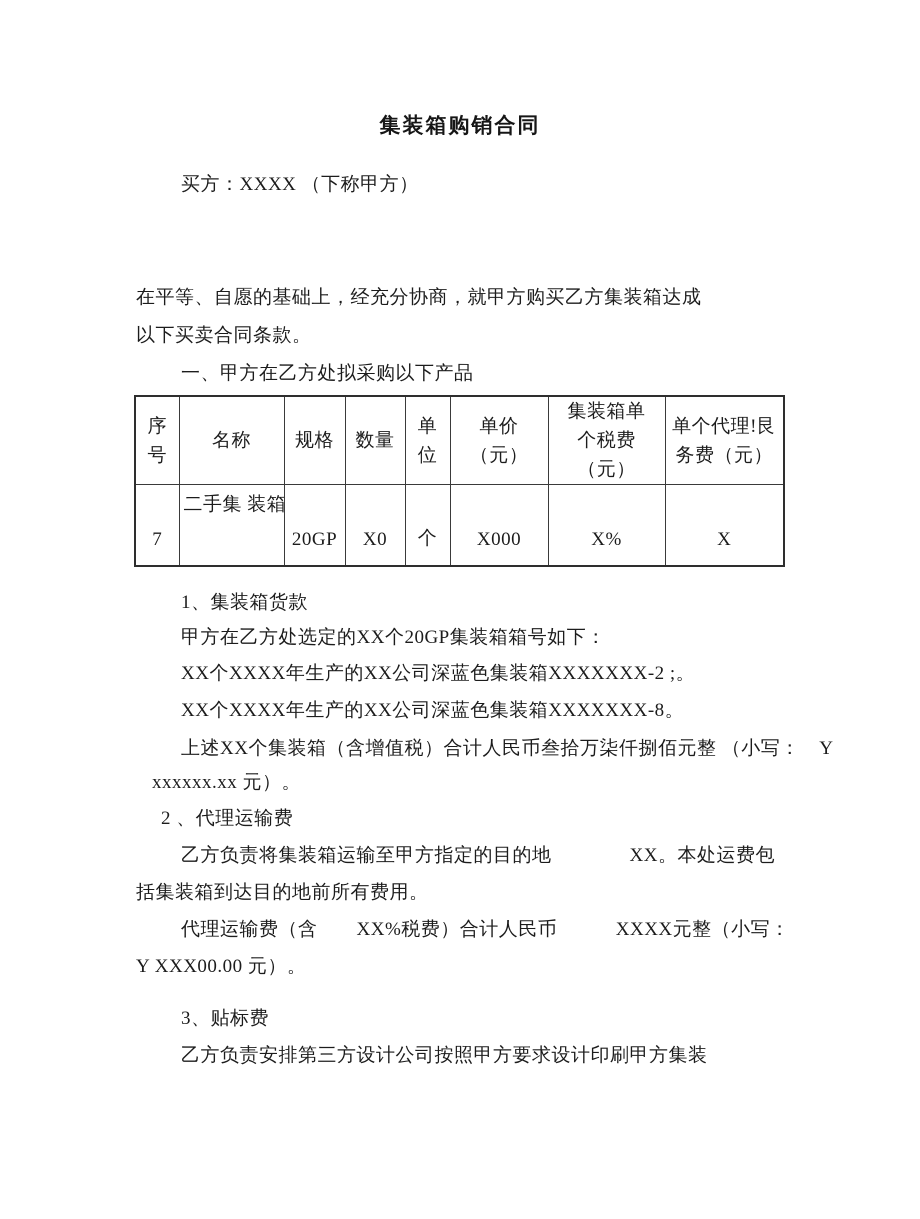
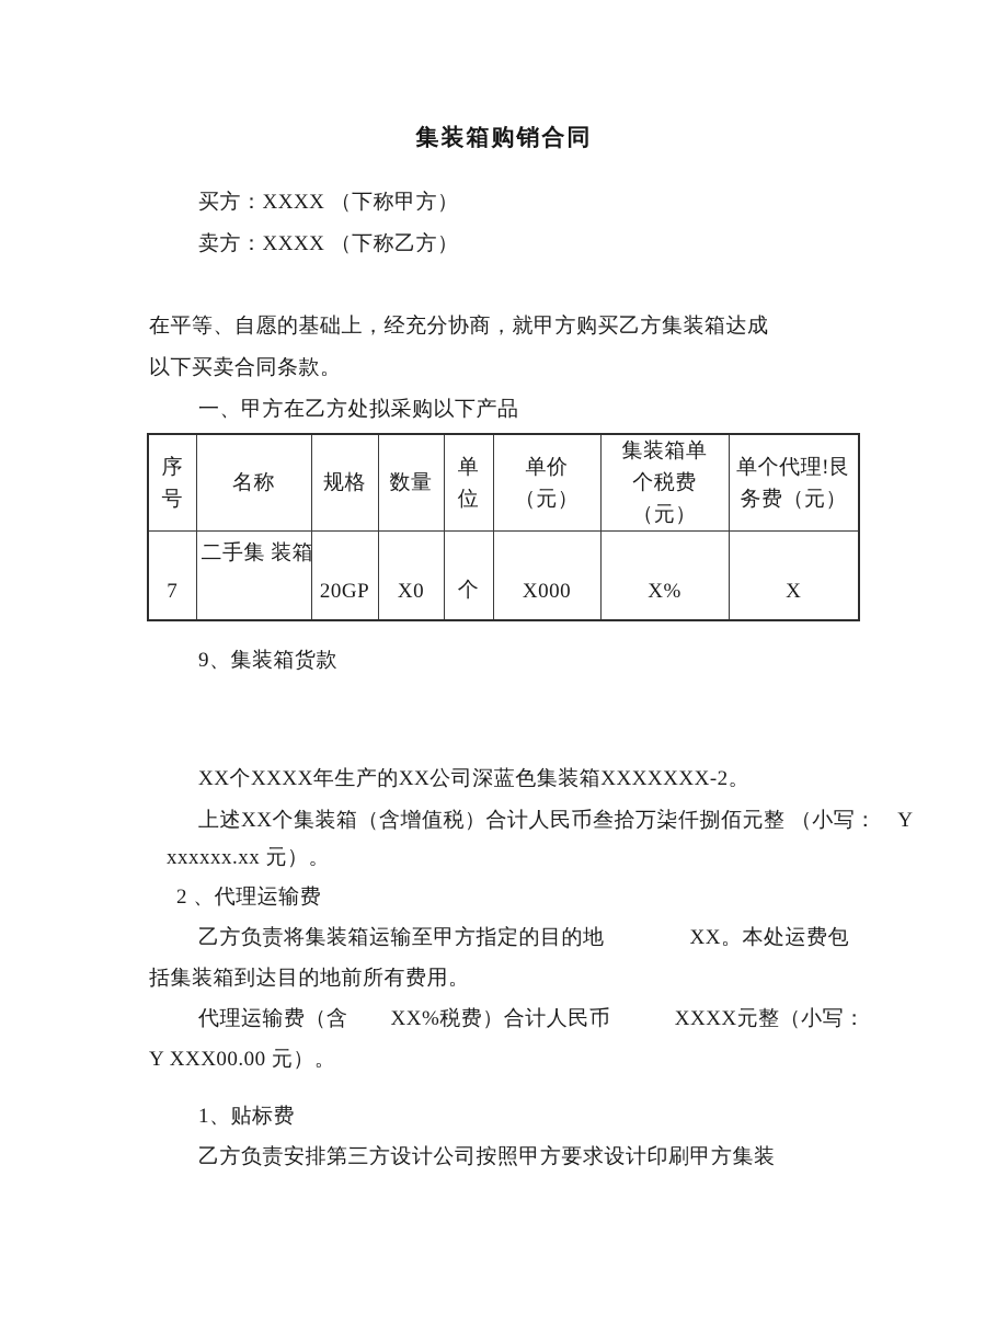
  集装箱购销合同
  买方：XXXX （下称甲方）
+ 卖方：XXXX （下称乙方）
  在平等、自愿的基础上，经充分协商，就甲方购买乙方集装箱达成
  以下买卖合同条款。
  一、甲方在乙方处拟采购以下产品
  序 号	名称	规格	数量	单 位	单价 （元）	集装箱单 个税费 （元）	单个代理!艮 务费（元）
  7	二手集 装箱	20GP	X0	个	X000	X%	X
- 1、集装箱货款
+ 9、集装箱货款
- 甲方在乙方处选定的XX个20GP集装箱箱号如下：
- XX个XXXX年生产的XX公司深蓝色集装箱XXXXXXX-2 ;。
- XX个XXXX年生产的XX公司深蓝色集装箱XXXXXXX-8。
+ XX个XXXX年生产的XX公司深蓝色集装箱XXXXXXX-2。
  上述XX个集装箱（含增值税）合计人民币叁拾万柒仟捌佰元整 （小写： Y
  xxxxxx.xx 元）。
  2 、代理运输费
  乙方负责将集装箱运输至甲方指定的目的地 XX。本处运费包
  括集装箱到达目的地前所有费用。
  代理运输费（含 XX%税费）合计人民币 XXXX元整（小写：
  Y XXX00.00 元）。
- 3、贴标费
+ 1、贴标费
  乙方负责安排第三方设计公司按照甲方要求设计印刷甲方集装
